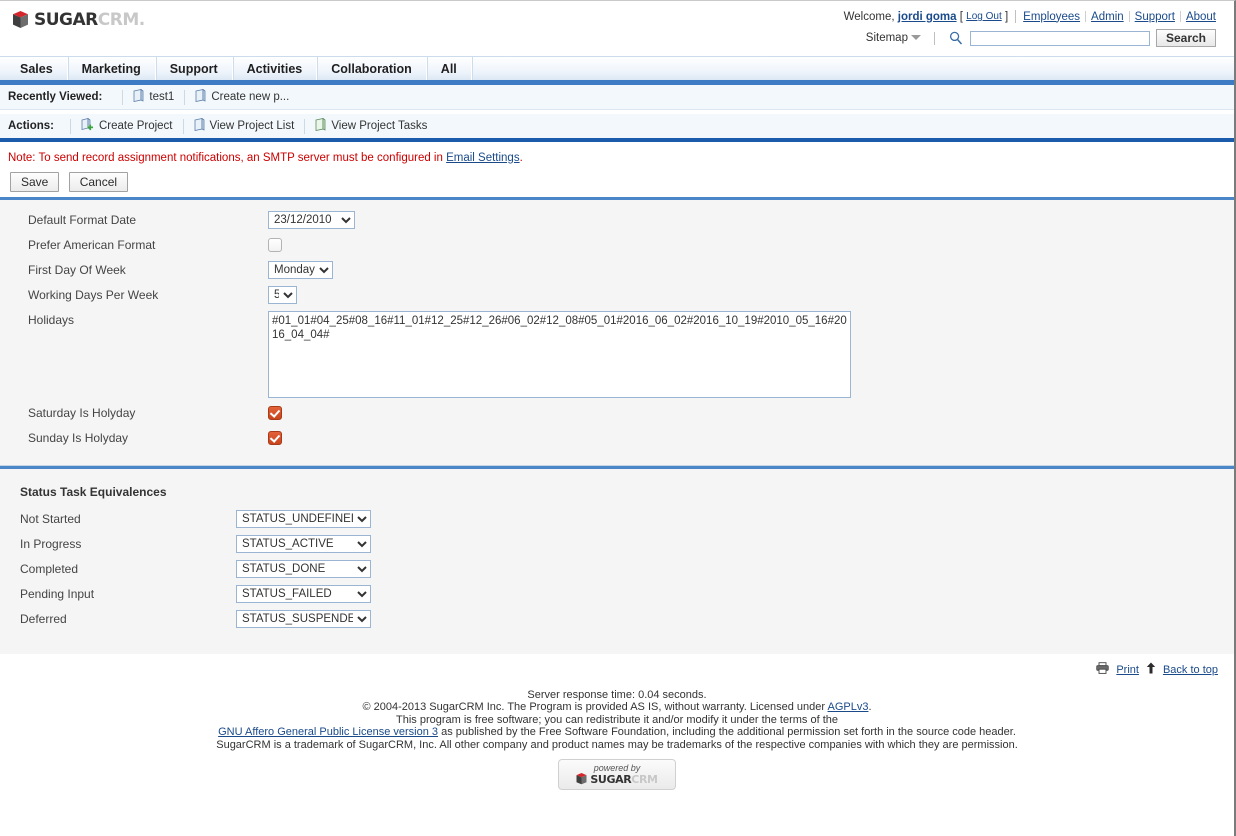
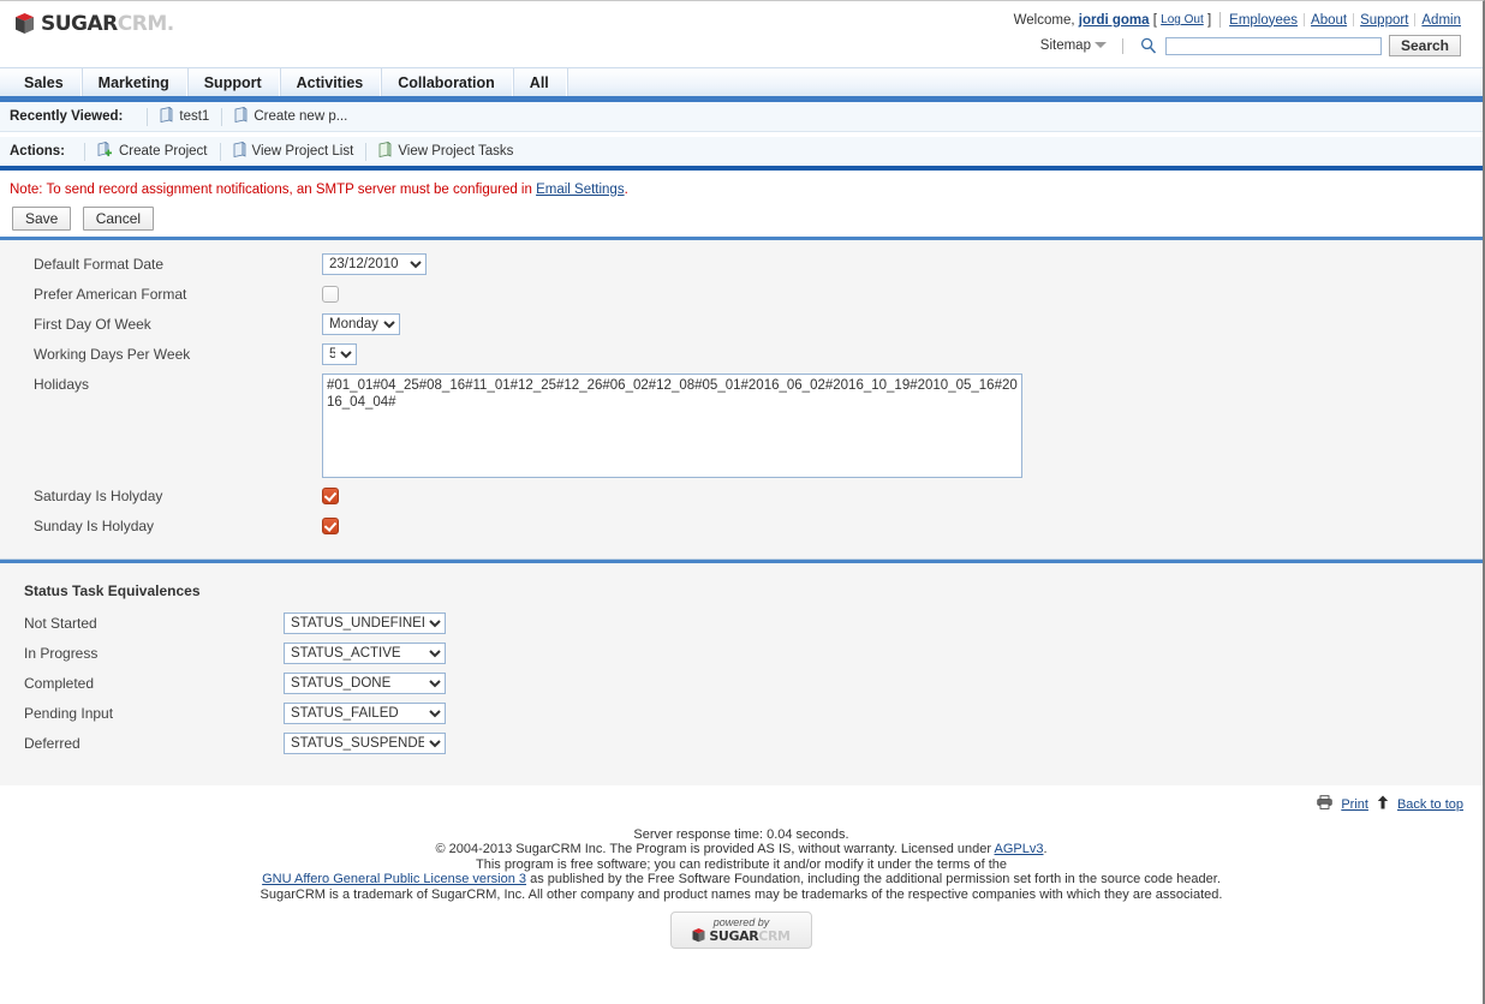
  SUGARCRM.
  Welcome,
  jordi goma
  [
  Log Out
  ]
  Employees
- Admin
+ About
  Support
- About
+ Admin
  Sitemap
  Search
  Sales
  Marketing
  Support
  Activities
  Collaboration
  All
  Recently Viewed:
  test1
  Create new p...
  Actions:
  Create Project
  View Project List
  View Project Tasks
  Note: To send record assignment notifications, an SMTP server must be configured in Email Settings.
  Save Cancel
  Default Format Date
  23/12/2010
  Prefer American Format
  First Day Of Week
  Monday
  Working Days Per Week
  5
  Holidays
  Saturday Is Holyday
  Sunday Is Holyday
  Status Task Equivalences
  Not Started
  STATUS_UNDEFINE
  In Progress
  STATUS_ACTIVE
  Completed
  STATUS_DONE
  Pending Input
  STATUS_FAILED
  Deferred
  STATUS_SUSPENDE
  Print
  Back to top
  Server response time: 0.04 seconds.
  © 2004-2013 SugarCRM Inc. The Program is provided AS IS, without warranty. Licensed under AGPLv3.
  This program is free software; you can redistribute it and/or modify it under the terms of the
  GNU Affero General Public License version 3 as published by the Free Software Foundation, including the additional permission set forth in the source code header.
- SugarCRM is a trademark of SugarCRM, Inc. All other company and product names may be trademarks of the respective companies with which they are permission.
+ SugarCRM is a trademark of SugarCRM, Inc. All other company and product names may be trademarks of the respective companies with which they are associated.
  powered by
  SUGARCRM
